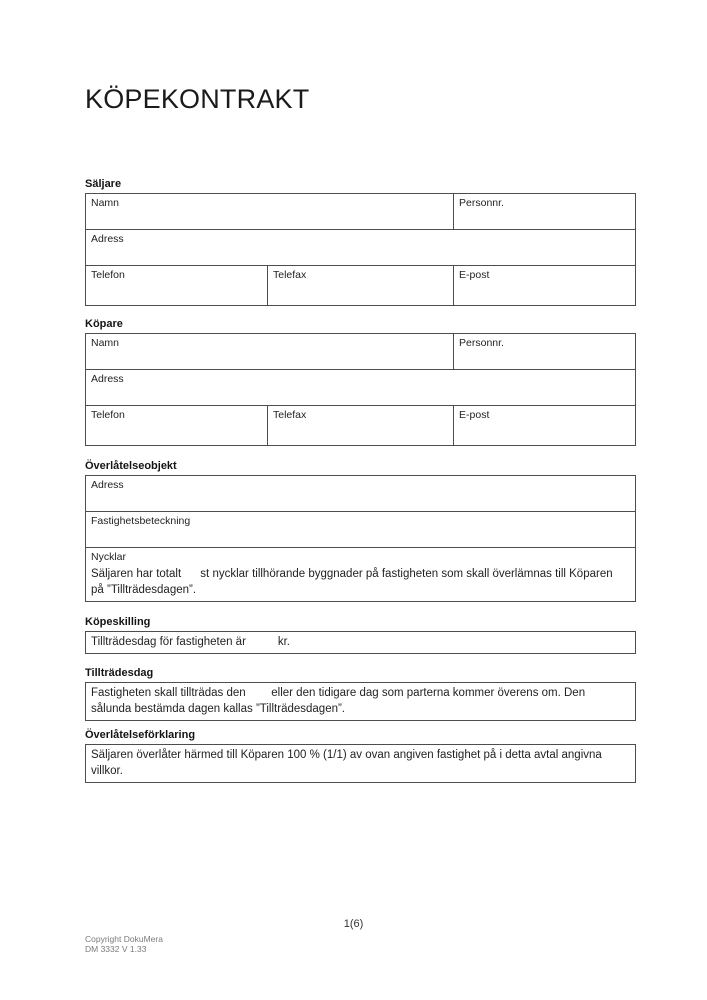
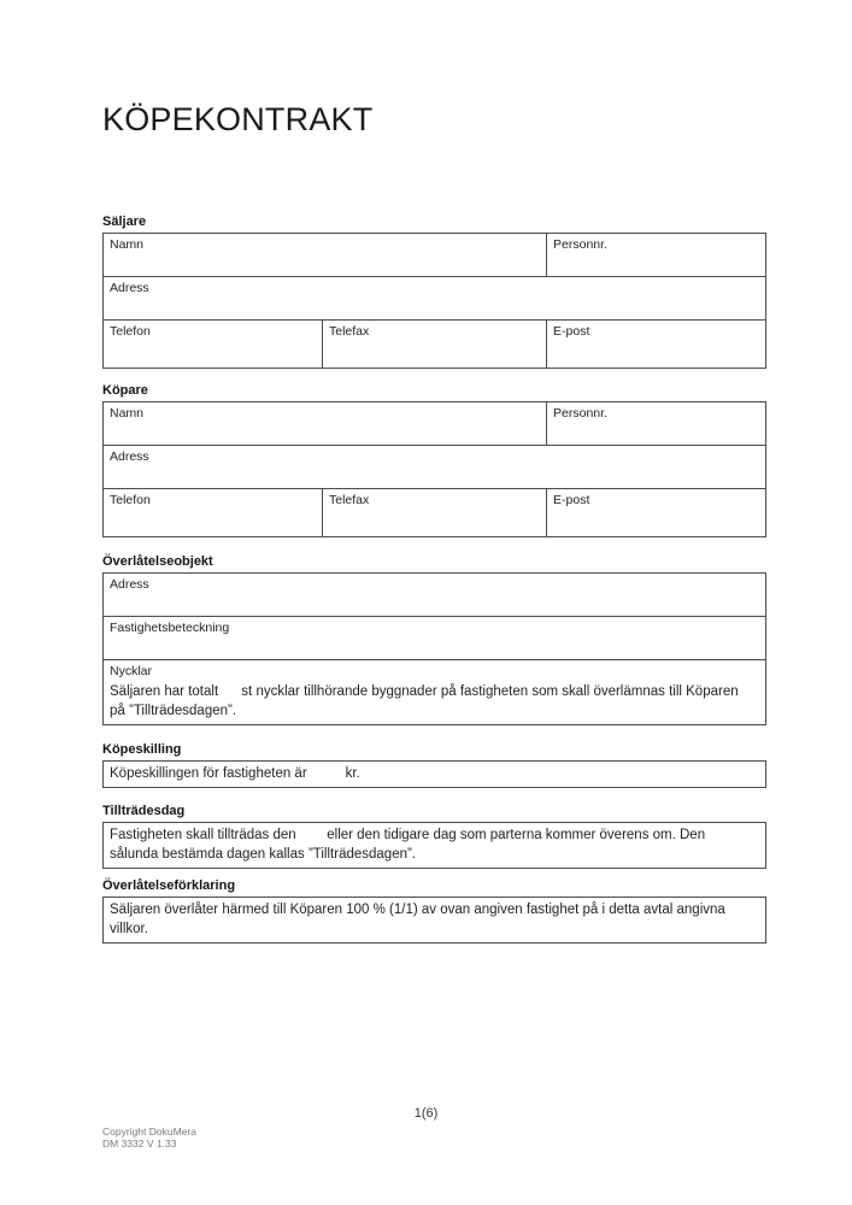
  KÖPEKONTRAKT
  Säljare
  Namn	Personnr.
  Adress
  Telefon	Telefax	E-post
  Köpare
  Namn	Personnr.
  Adress
  Telefon	Telefax	E-post
  Överlåtelseobjekt
  Adress
  Fastighetsbeteckning
  Nycklar Säljaren har totalt st nycklar tillhörande byggnader på fastigheten som skall överlämnas till Köparen på ”Tillträdesdagen”.
  Köpeskilling
- Tillträdesdag för fastigheten är kr.
+ Köpeskillingen för fastigheten är kr.
  Tillträdesdag
  Fastigheten skall tillträdas den eller den tidigare dag som parterna kommer överens om. Den
  sålunda bestämda dagen kallas ”Tillträdesdagen”.
  Överlåtelseförklaring
  Säljaren överlåter härmed till Köparen 100 % (1/1) av ovan angiven fastighet på i detta avtal angivna
  villkor.
  1(6)
  Copyright DokuMera
  DM 3332 V 1.33
